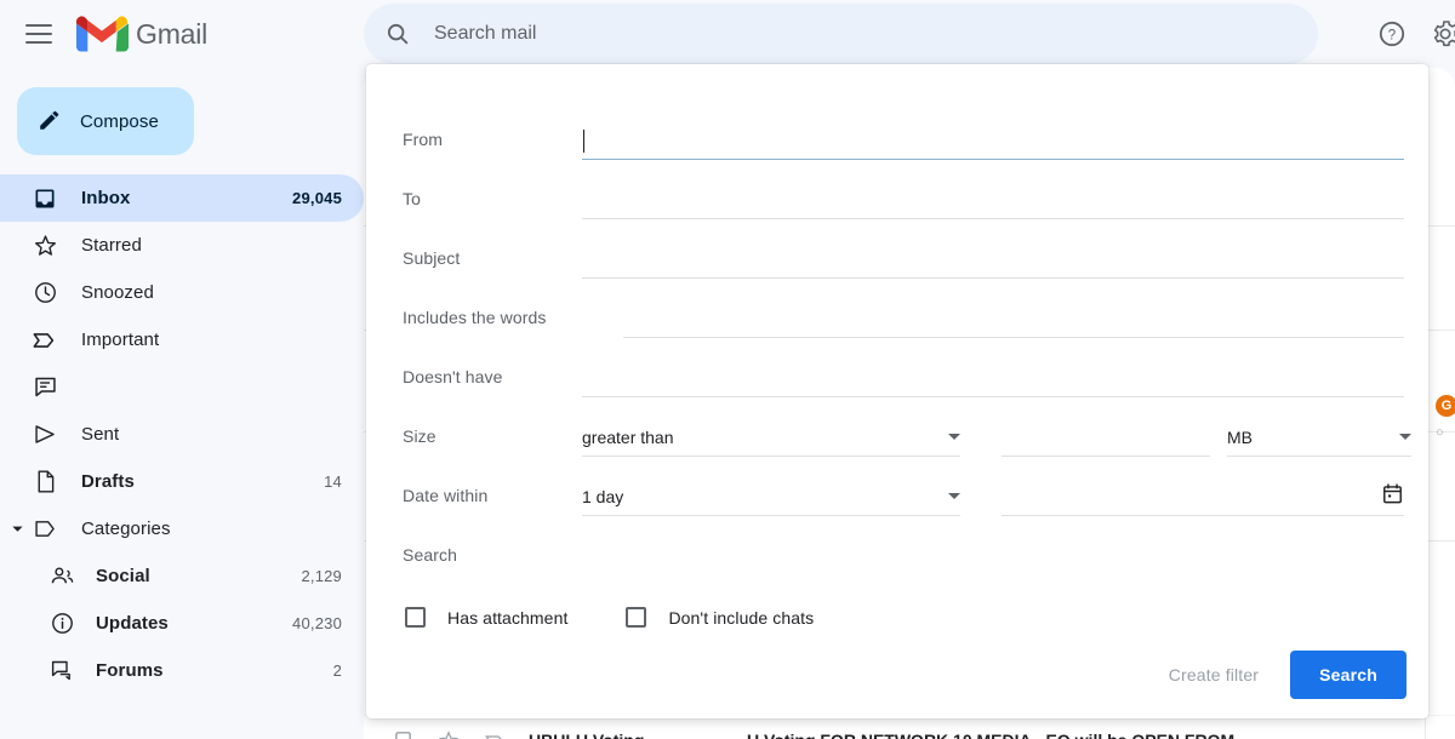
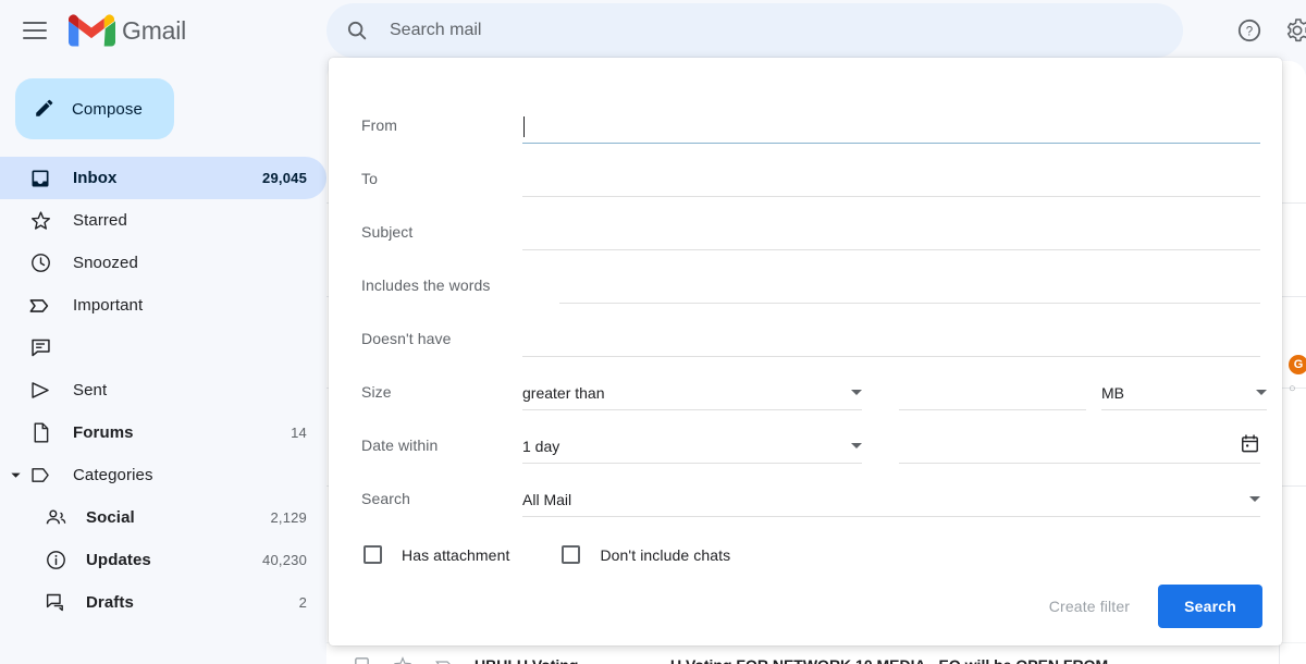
  G
  ○
  Gmail
  Search mail
  ?
  Compose
  Inbox
  29,045
  Starred
  Snoozed
  Important
  Sent
- Drafts
+ Forums
  14
  Categories
  Social
  2,129
  Updates
  40,230
- Forums
+ Drafts
  2
  From
  To
  Subject
  Includes the words
  Doesn't have
  Size
  greater than
  MB
  Date within
  1 day
  Search
+ All Mail
  Has attachment
  Don't include chats
  Create filter
  Search
